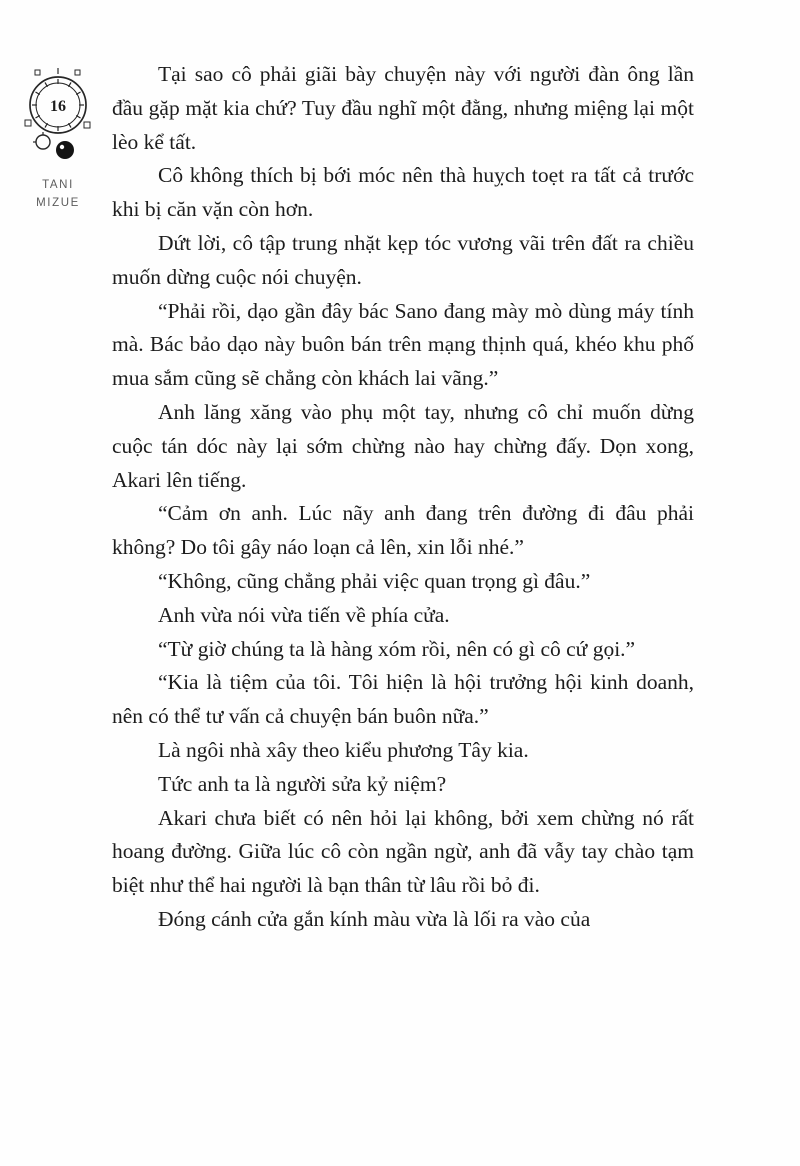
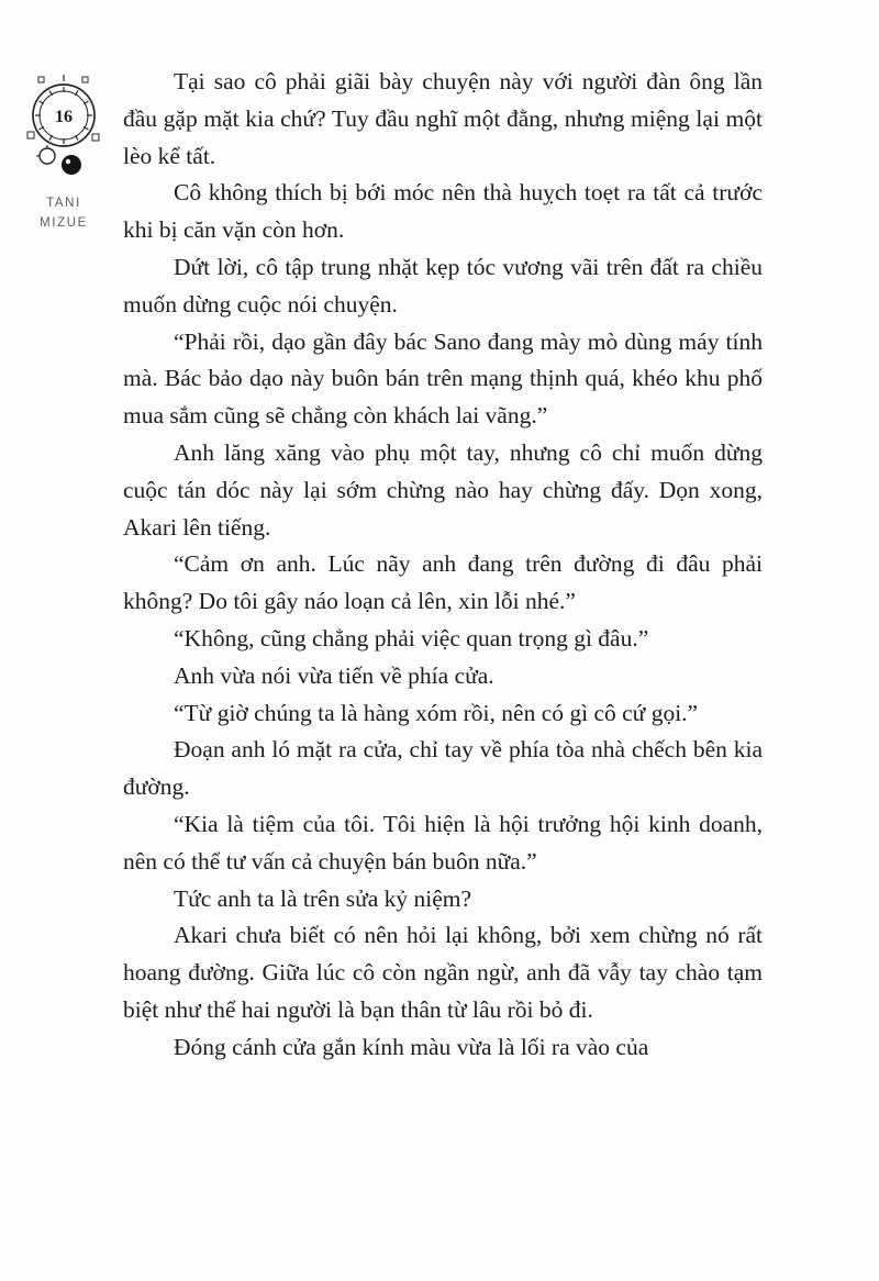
  16
  TANI
  MIZUE
  Tại sao cô phải giãi bày chuyện này với người đàn ông lần đầu gặp mặt kia chứ? Tuy đầu nghĩ một đằng, nhưng miệng lại một lèo kể tất.
  Cô không thích bị bới móc nên thà huỵch toẹt ra tất cả trước khi bị căn vặn còn hơn.
  Dứt lời, cô tập trung nhặt kẹp tóc vương vãi trên đất ra chiều muốn dừng cuộc nói chuyện.
  “Phải rồi, dạo gần đây bác Sano đang mày mò dùng máy tính mà. Bác bảo dạo này buôn bán trên mạng thịnh quá, khéo khu phố mua sắm cũng sẽ chẳng còn khách lai vãng.”
  Anh lăng xăng vào phụ một tay, nhưng cô chỉ muốn dừng cuộc tán dóc này lại sớm chừng nào hay chừng đấy. Dọn xong, Akari lên tiếng.
  “Cảm ơn anh. Lúc nãy anh đang trên đường đi đâu phải không? Do tôi gây náo loạn cả lên, xin lỗi nhé.”
  “Không, cũng chẳng phải việc quan trọng gì đâu.”
  Anh vừa nói vừa tiến về phía cửa.
  “Từ giờ chúng ta là hàng xóm rồi, nên có gì cô cứ gọi.”
+ Đoạn anh ló mặt ra cửa, chỉ tay về phía tòa nhà chếch bên kia đường.
  “Kia là tiệm của tôi. Tôi hiện là hội trưởng hội kinh doanh, nên có thể tư vấn cả chuyện bán buôn nữa.”
- Là ngôi nhà xây theo kiểu phương Tây kia.
- Tức anh ta là người sửa kỷ niệm?
+ Tức anh ta là trên sửa kỷ niệm?
  Akari chưa biết có nên hỏi lại không, bởi xem chừng nó rất hoang đường. Giữa lúc cô còn ngần ngừ, anh đã vẫy tay chào tạm biệt như thể hai người là bạn thân từ lâu rồi bỏ đi.
  Đóng cánh cửa gắn kính màu vừa là lối ra vào của
